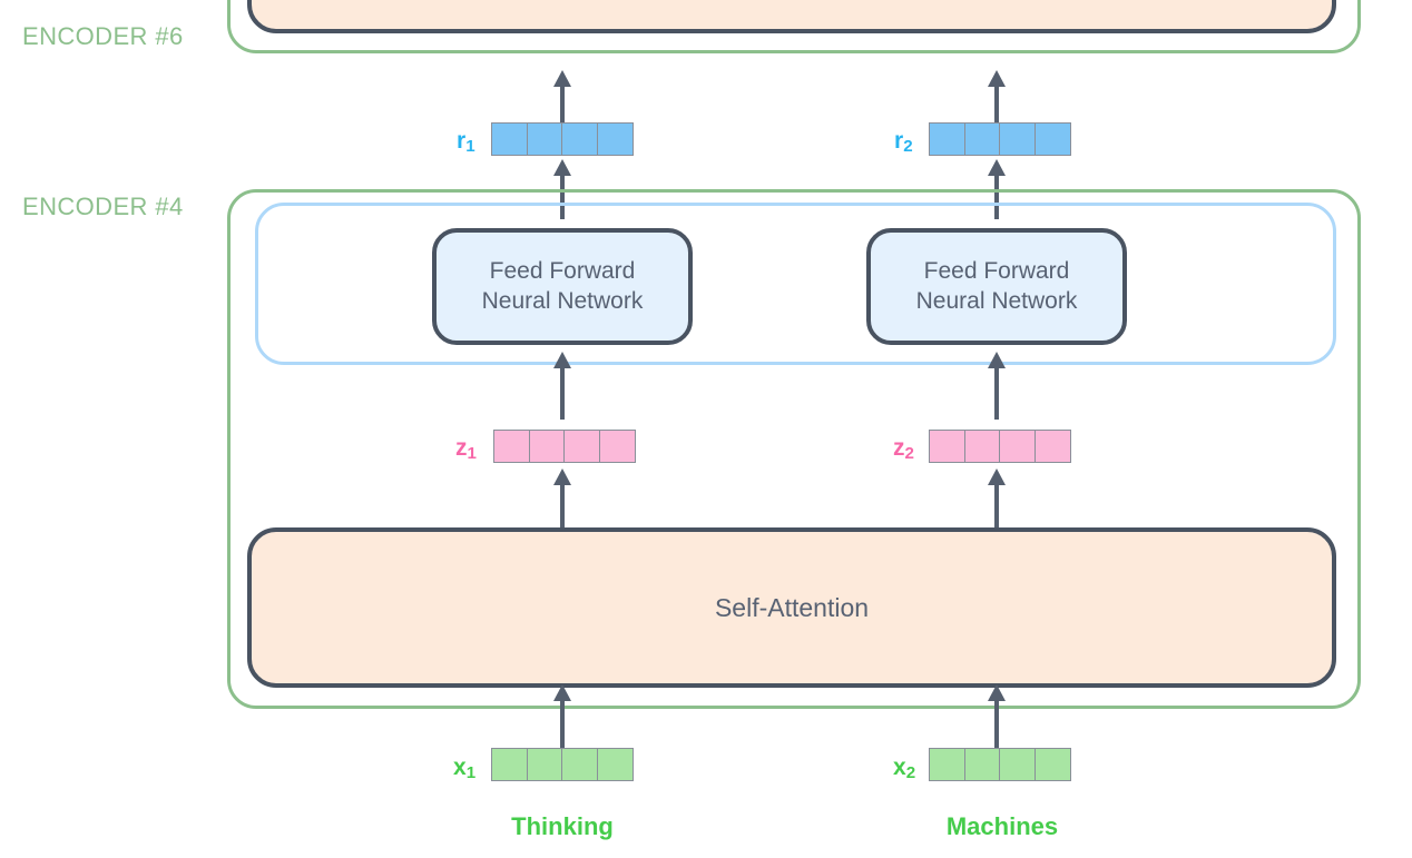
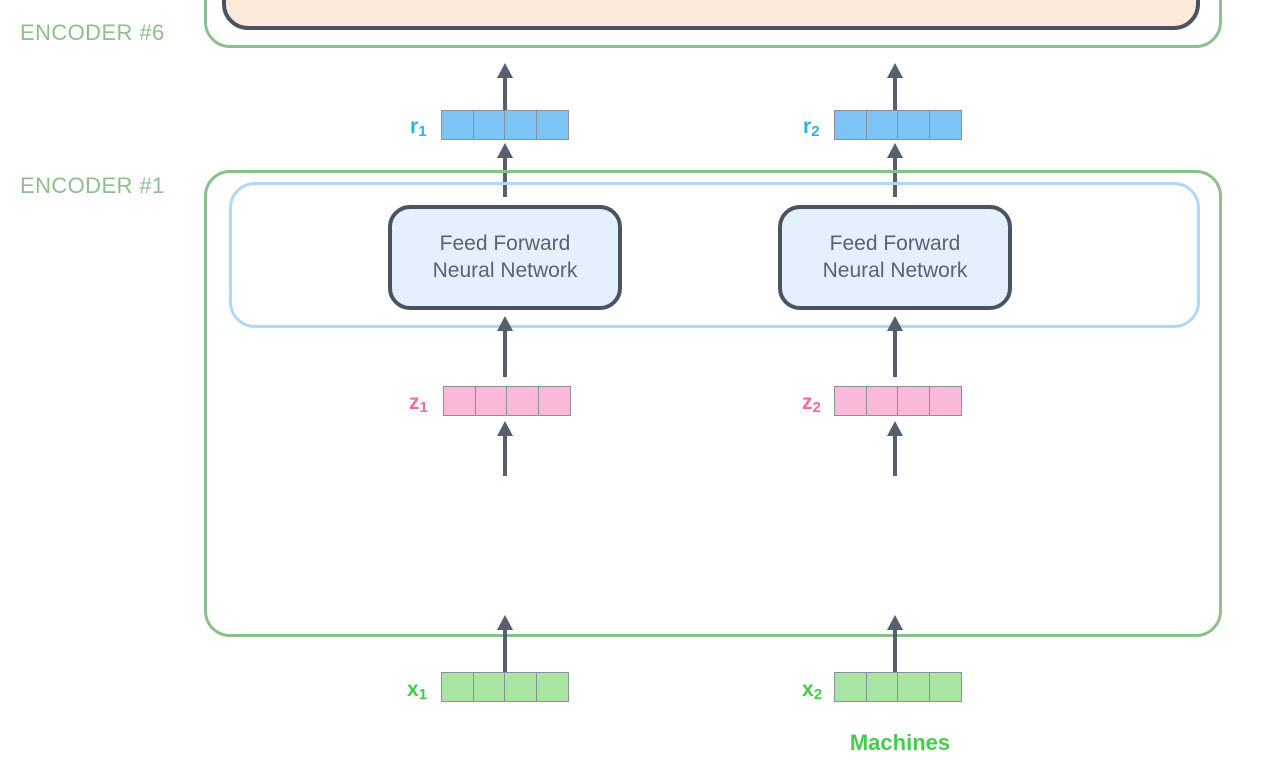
  ENCODER #6
  r1
  r2
- ENCODER #4
+ ENCODER #1
  Feed Forward
  Neural Network
  Feed Forward
  Neural Network
  z1
  z2
- Self-Attention
  x1
  x2
- Thinking
  Machines
